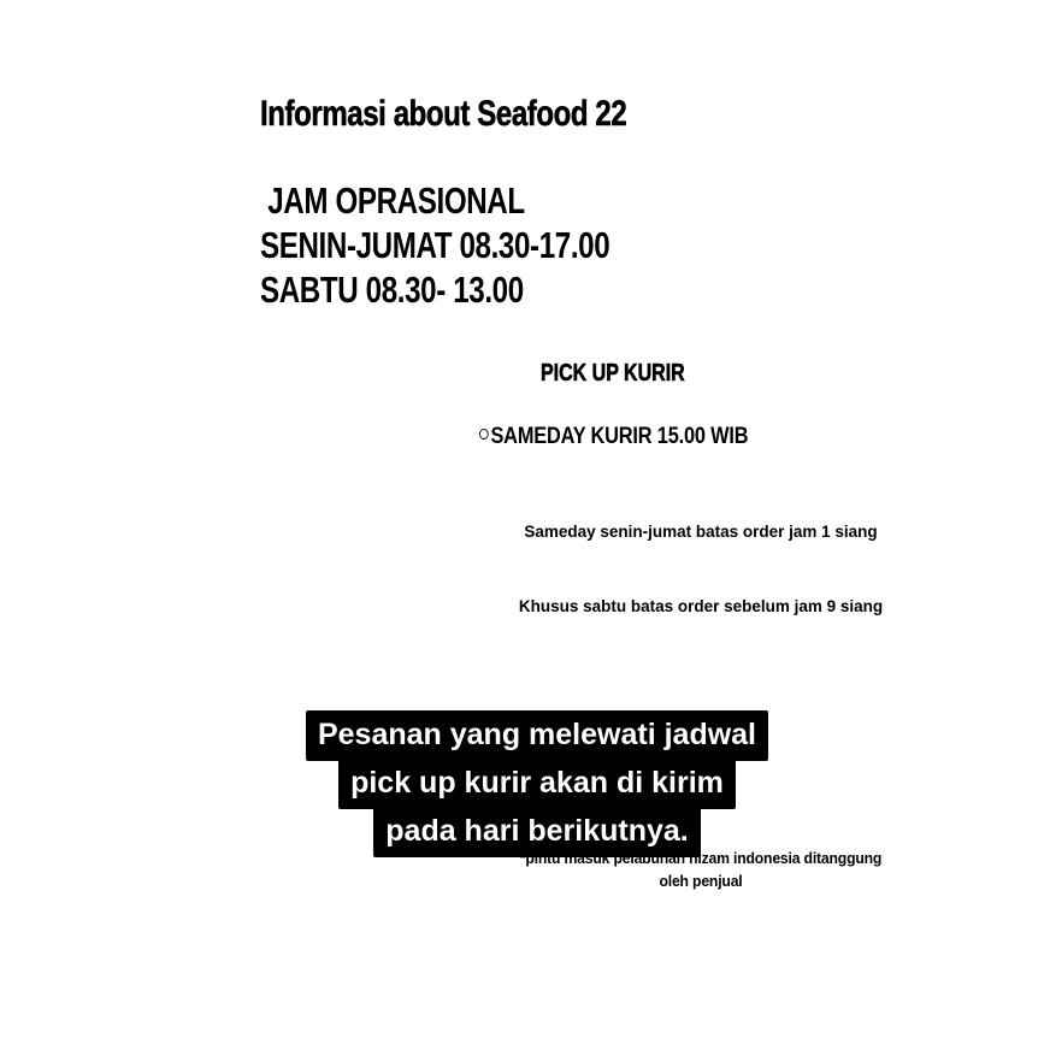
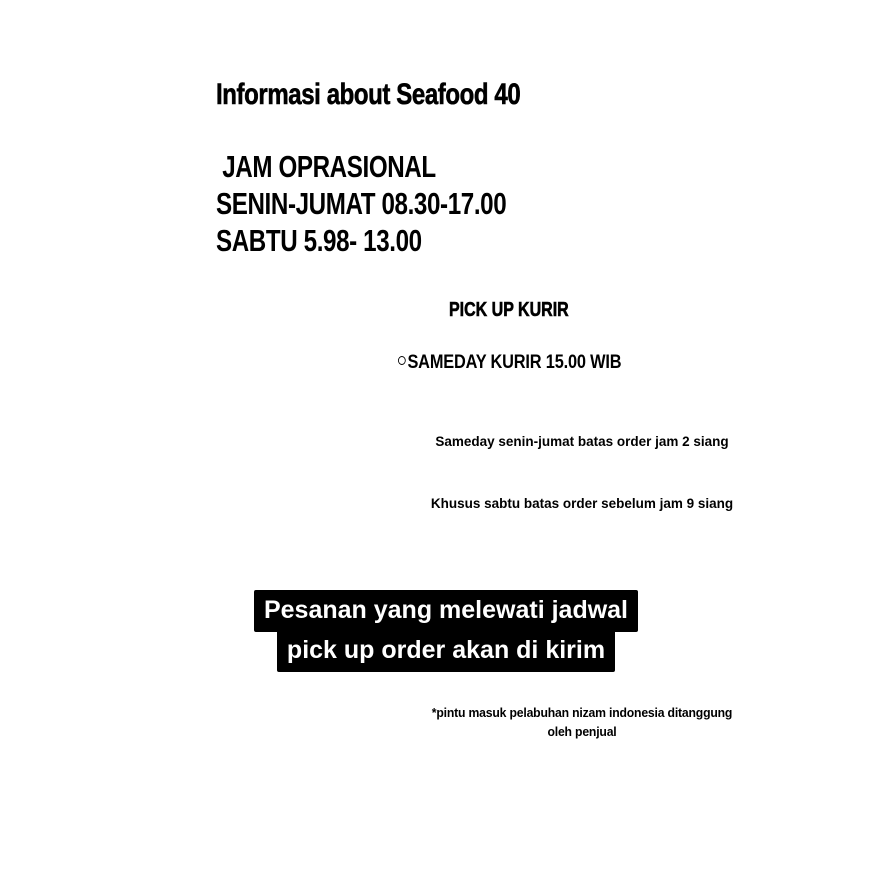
- Informasi about Seafood 22
+ Informasi about Seafood 40
  JAM OPRASIONAL
  SENIN-JUMAT 08.30-17.00
- SABTU 08.30- 13.00
+ SABTU 5.98- 13.00
  PICK UP KURIR
  SAMEDAY KURIR 15.00 WIB
- Sameday senin-jumat batas order jam 1 siang
+ Sameday senin-jumat batas order jam 2 siang
  Khusus sabtu batas order sebelum jam 9 siang
  Pesanan yang melewati jadwal
- pick up kurir akan di kirim
+ pick up order akan di kirim
- pada hari berikutnya.
  *pintu masuk pelabuhan nizam indonesia ditanggung oleh penjual
